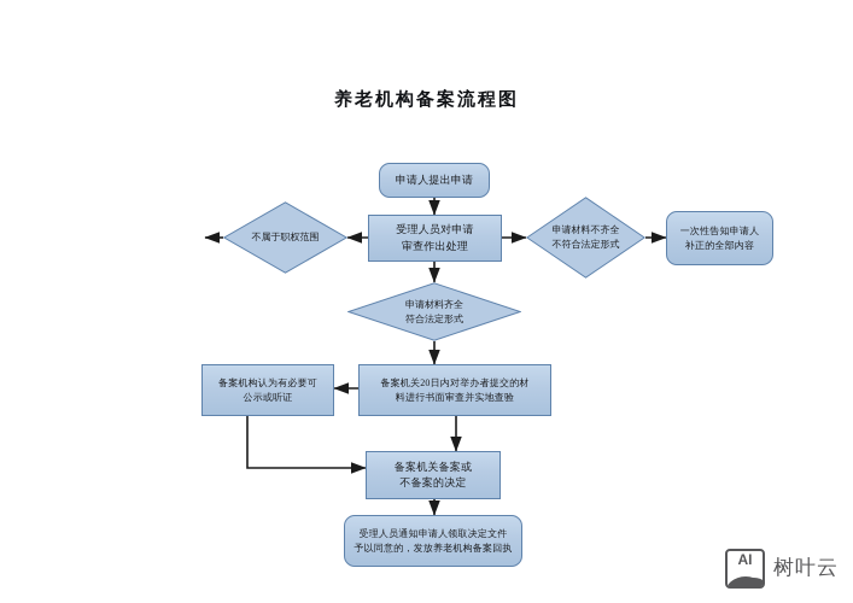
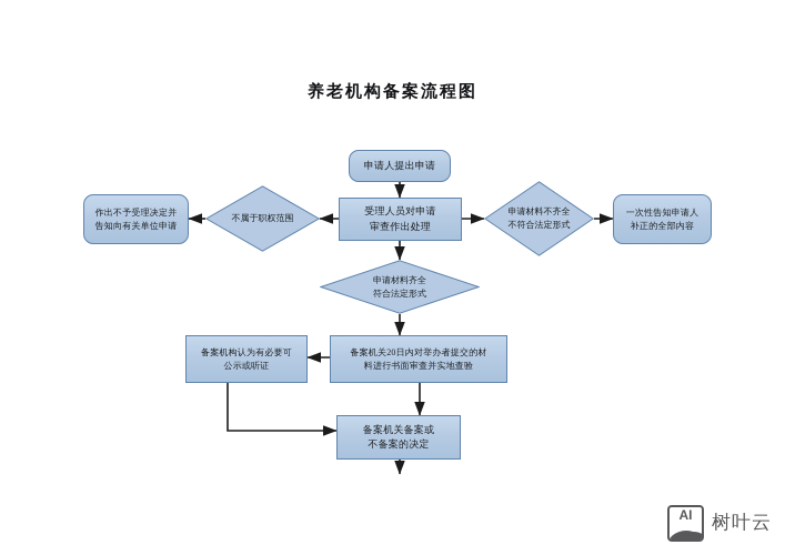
  养老机构备案流程图
  申请人提出申请
  受理人员对申请
  审查作出处理
  不属于职权范围
+ 作出不予受理决定并
+ 告知向有关单位申请
  申请材料不齐全
  不符合法定形式
  一次性告知申请人
  补正的全部内容
  申请材料齐全
  符合法定形式
  备案机关20日内对举办者提交的材
  料进行书面审查并实地查验
  备案机构认为有必要可
  公示或听证
  备案机关备案或
  不备案的决定
- 受理人员通知申请人领取决定文件
- 予以同意的，发放养老机构备案回执
  AI
  树叶云
